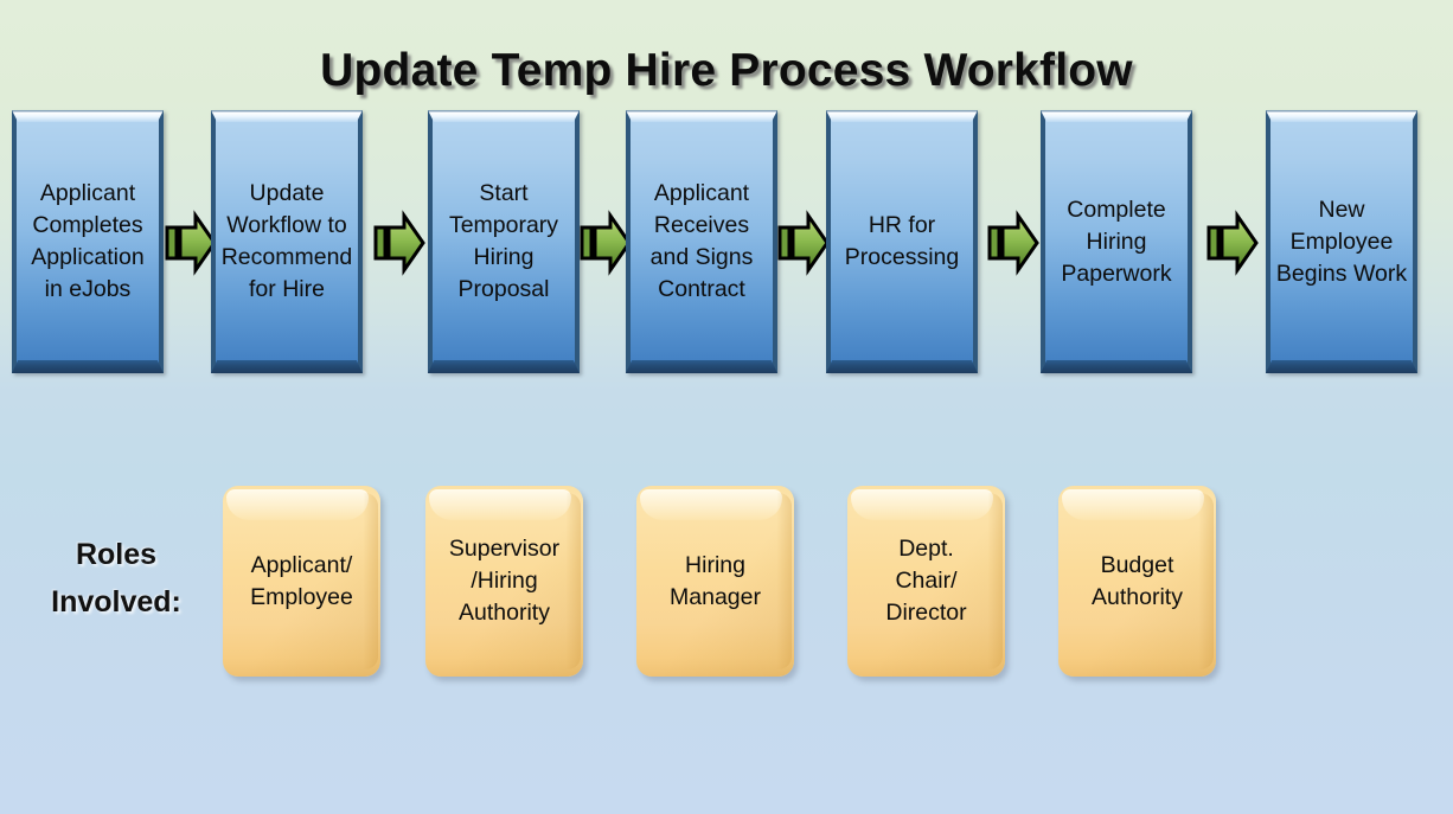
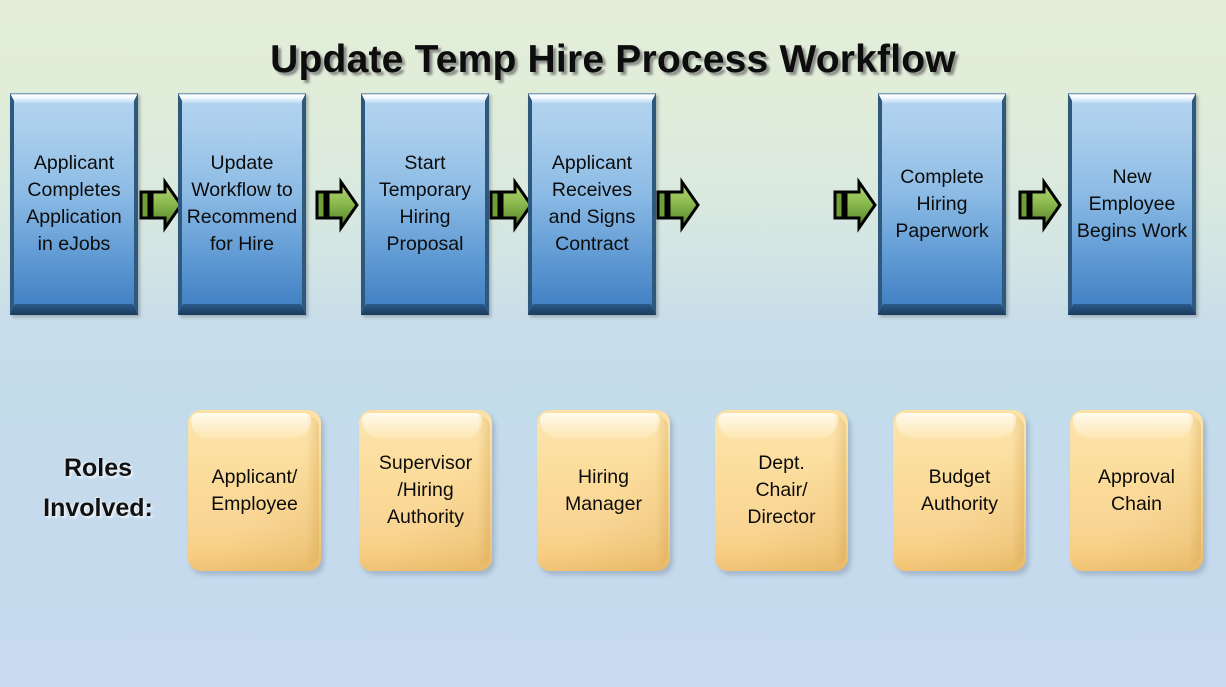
  Update Temp Hire Process Workflow
  Applicant
  Completes
  Application
  in eJobs
  Update
  Workflow to
  Recommend
  for Hire
  Start
  Temporary
  Hiring
  Proposal
  Applicant
  Receives
  and Signs
  Contract
- HR for
- Processing
  Complete
  Hiring
  Paperwork
  New
  Employee
  Begins Work
  Roles
  Involved:
  Applicant/
  Employee
  Supervisor
  /Hiring
  Authority
  Hiring
  Manager
  Dept.
  Chair/
  Director
  Budget
  Authority
+ Approval
+ Chain
